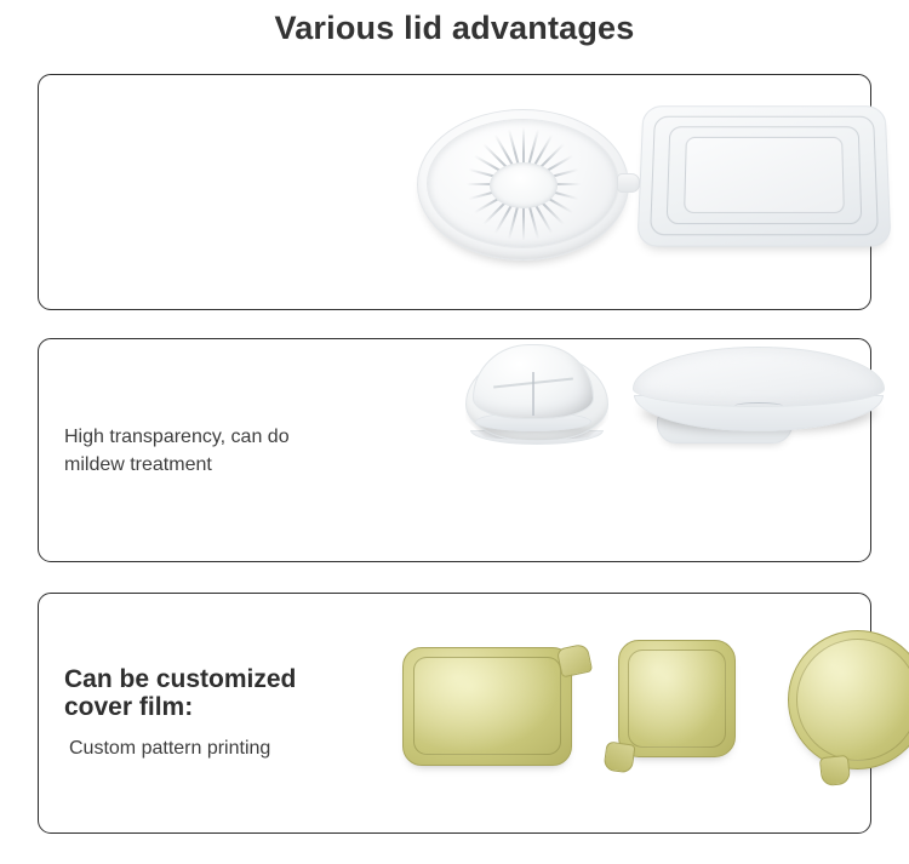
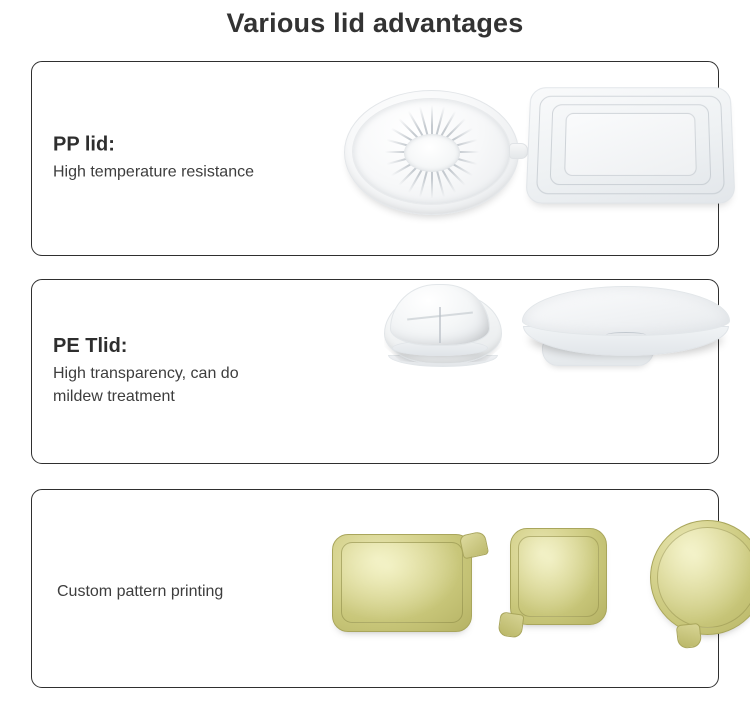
  Various lid advantages
+ PP lid:
+ High temperature resistance
+ PE Tlid:
  High transparency, can do
  mildew treatment
- Can be customized
- cover film:
  Custom pattern printing
